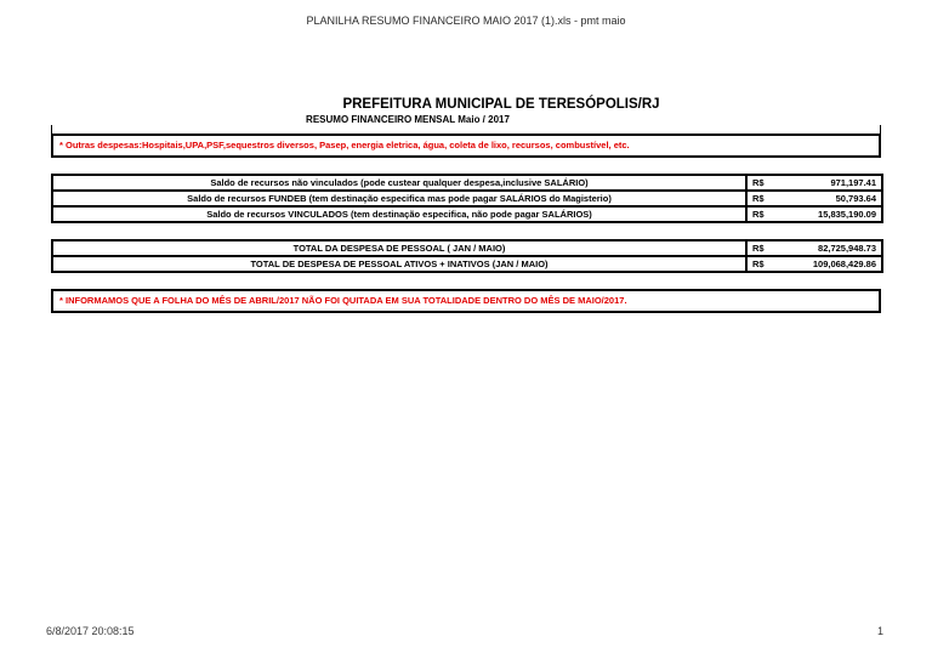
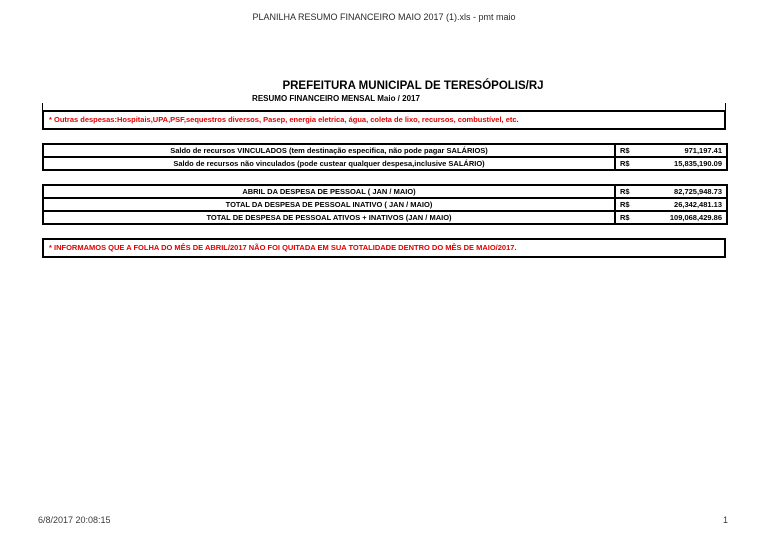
  PLANILHA RESUMO FINANCEIRO MAIO 2017 (1).xls - pmt maio
  PREFEITURA MUNICIPAL DE TERESÓPOLIS/RJ
  RESUMO FINANCEIRO MENSAL Maio / 2017
  * Outras despesas:Hospitais,UPA,PSF,sequestros diversos, Pasep, energia eletrica, água, coleta de lixo, recursos, combustível, etc.
- Saldo de recursos não vinculados (pode custear qualquer despesa,inclusive SALÁRIO)	R$ 971,197.41
+ Saldo de recursos VINCULADOS (tem destinação especifica, não pode pagar SALÁRIOS)	R$ 971,197.41
- Saldo de recursos FUNDEB (tem destinação especifica mas pode pagar SALÁRIOS do Magisterio)	R$ 50,793.64
- Saldo de recursos VINCULADOS (tem destinação especifica, não pode pagar SALÁRIOS)	R$ 15,835,190.09
+ Saldo de recursos não vinculados (pode custear qualquer despesa,inclusive SALÁRIO)	R$ 15,835,190.09
- TOTAL DA DESPESA DE PESSOAL ( JAN / MAIO)	R$ 82,725,948.73
+ ABRIL DA DESPESA DE PESSOAL ( JAN / MAIO)	R$ 82,725,948.73
+ TOTAL DA DESPESA DE PESSOAL INATIVO ( JAN / MAIO)	R$ 26,342,481.13
  TOTAL DE DESPESA DE PESSOAL ATIVOS + INATIVOS (JAN / MAIO)	R$ 109,068,429.86
  * INFORMAMOS QUE A FOLHA DO MÊS DE ABRIL/2017 NÃO FOI QUITADA EM SUA TOTALIDADE DENTRO DO MÊS DE MAIO/2017.
  6/8/2017 20:08:15
  1
